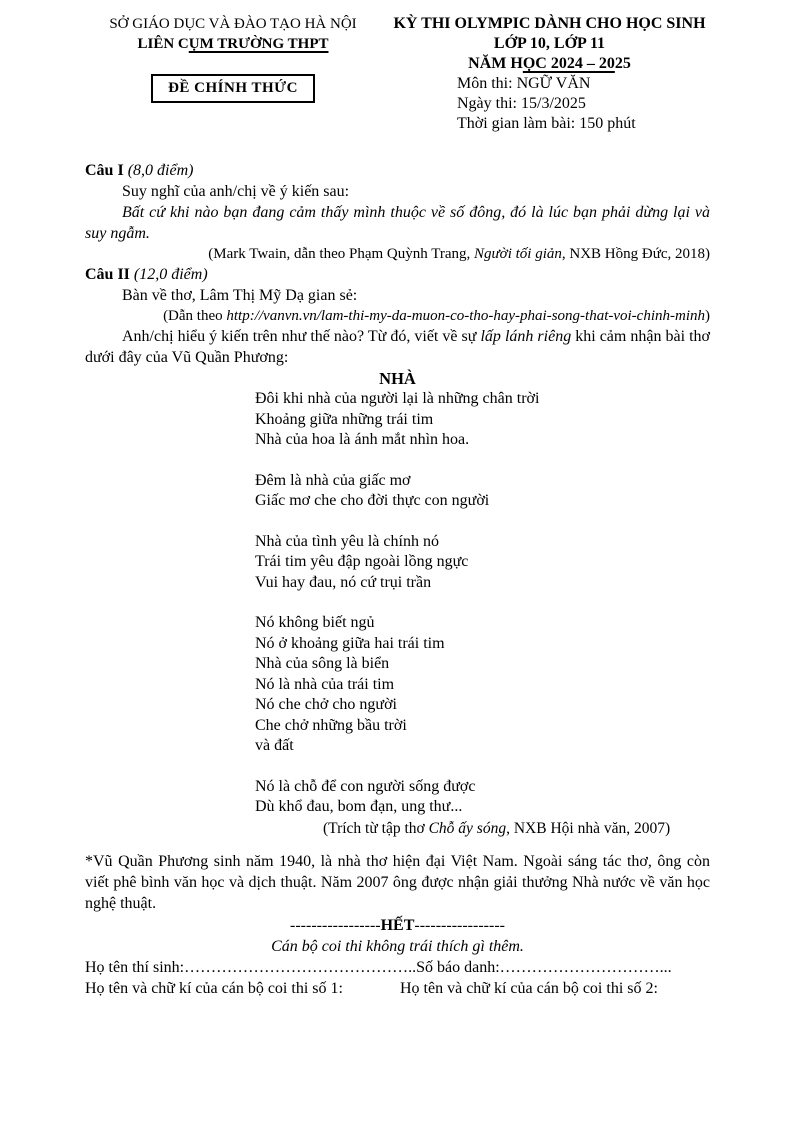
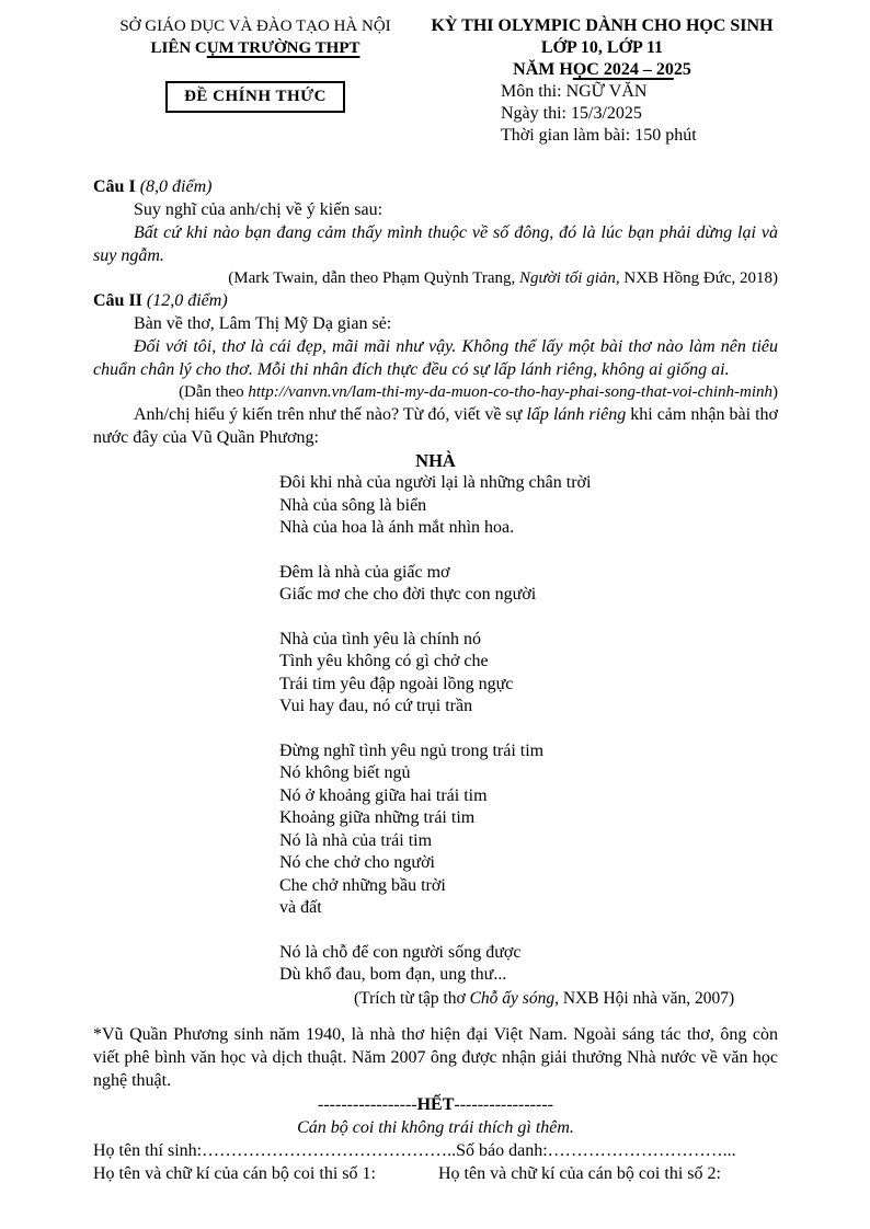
  SỞ GIÁO DỤC VÀ ĐÀO TẠO HÀ NỘI
  LIÊN CỤM TRƯỜNG THPT
  ĐỀ CHÍNH THỨC
  KỲ THI OLYMPIC DÀNH CHO HỌC SINH
  LỚP 10, LỚP 11
  NĂM HỌC 2024 – 2025
  Môn thi: NGỮ VĂN
  Ngày thi: 15/3/2025
  Thời gian làm bài: 150 phút
  Câu I (8,0 điểm)
  Suy nghĩ của anh/chị về ý kiến sau:
  Bất cứ khi nào bạn đang cảm thấy mình thuộc về số đông, đó là lúc bạn phải dừng lại và suy ngẫm.
  (Mark Twain, dẫn theo Phạm Quỳnh Trang, Người tối giản, NXB Hồng Đức, 2018)
  Câu II (12,0 điểm)
  Bàn về thơ, Lâm Thị Mỹ Dạ gian sẻ:
+ Đối với tôi, thơ là cái đẹp, mãi mãi như vậy. Không thể lấy một bài thơ nào làm nên tiêu chuẩn chân lý cho thơ. Mỗi thi nhân đích thực đều có sự lấp lánh riêng, không ai giống ai.
  (Dẫn theo http://vanvn.vn/lam-thi-my-da-muon-co-tho-hay-phai-song-that-voi-chinh-minh)
- Anh/chị hiểu ý kiến trên như thế nào? Từ đó, viết về sự lấp lánh riêng khi cảm nhận bài thơ dưới đây của Vũ Quần Phương:
+ Anh/chị hiểu ý kiến trên như thế nào? Từ đó, viết về sự lấp lánh riêng khi cảm nhận bài thơ nước đây của Vũ Quần Phương:
  NHÀ
  Đôi khi nhà của người lại là những chân trời
- Khoảng giữa những trái tim
+ Nhà của sông là biển
  Nhà của hoa là ánh mắt nhìn hoa.
  Đêm là nhà của giấc mơ
  Giấc mơ che cho đời thực con người
  Nhà của tình yêu là chính nó
+ Tình yêu không có gì chở che
  Trái tim yêu đập ngoài lồng ngực
  Vui hay đau, nó cứ trụi trần
+ Đừng nghĩ tình yêu ngủ trong trái tim
  Nó không biết ngủ
  Nó ở khoảng giữa hai trái tim
- Nhà của sông là biển
+ Khoảng giữa những trái tim
  Nó là nhà của trái tim
  Nó che chở cho người
  Che chở những bầu trời
  và đất
  Nó là chỗ để con người sống được
  Dù khổ đau, bom đạn, ung thư...
  (Trích từ tập thơ Chỗ ấy sóng, NXB Hội nhà văn, 2007)
  *Vũ Quần Phương sinh năm 1940, là nhà thơ hiện đại Việt Nam. Ngoài sáng tác thơ, ông còn viết phê bình văn học và dịch thuật. Năm 2007 ông được nhận giải thưởng Nhà nước về văn học nghệ thuật.
  -----------------HẾT-----------------
  Cán bộ coi thi không trái thích gì thêm.
  Họ tên thí sinh:……………………………………..Số báo danh:…………………………...
  Họ tên và chữ kí của cán bộ coi thi số 1:
  Họ tên và chữ kí của cán bộ coi thi số 2:
